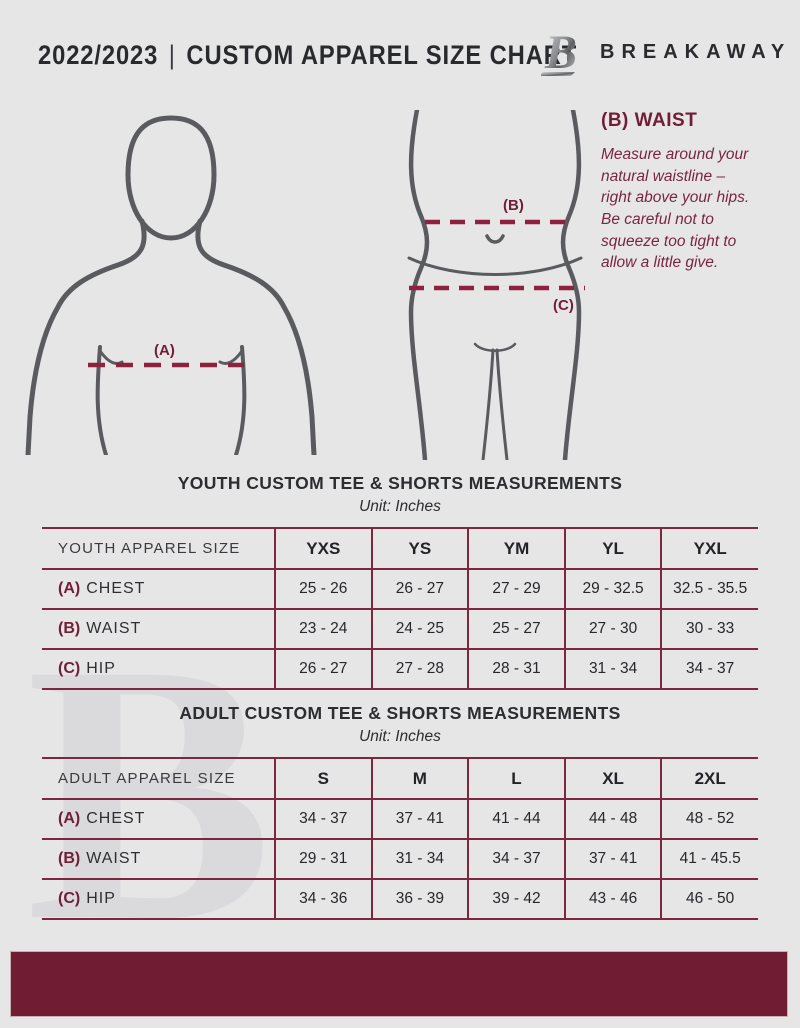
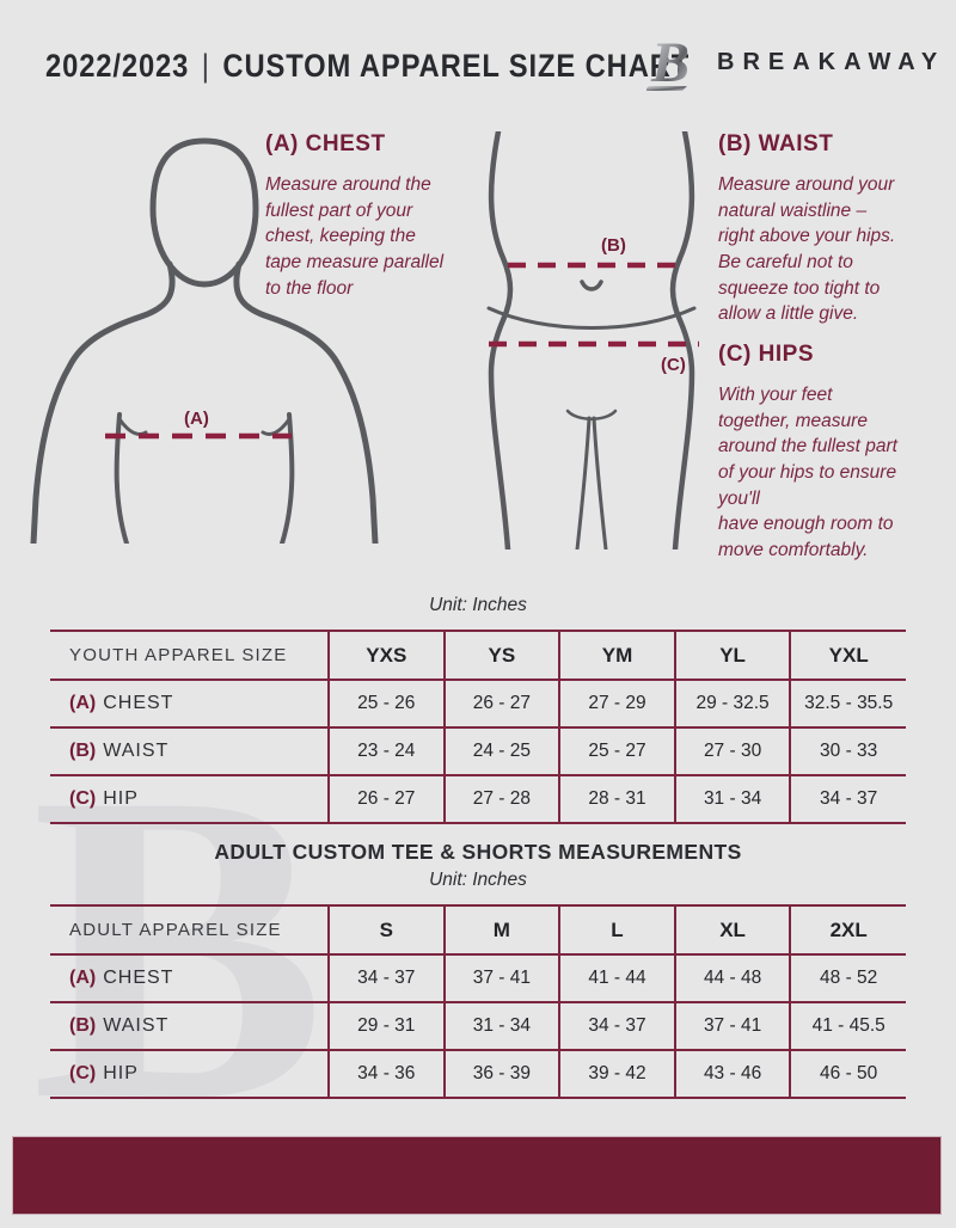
  2022/2023 | CUSTOM APPAREL SIZE CHART
  B
  BREAKAWAY
  (A)
  (B)
  (C)
+ (A) CHEST
+ Measure around the
+ fullest part of your
+ chest, keeping the
+ tape measure parallel
+ to the floor
  (B) WAIST
  Measure around your
  natural waistline –
  right above your hips.
  Be careful not to
  squeeze too tight to
  allow a little give.
+ (C) HIPS
+ With your feet
+ together, measure
+ around the fullest part
+ of your hips to ensure
+ you'll
+ have enough room to
+ move comfortably.
  B
- YOUTH CUSTOM TEE & SHORTS MEASUREMENTS
  Unit: Inches
  YOUTH APPAREL SIZE	YXS	YS	YM	YL	YXL
  (A) CHEST	25 - 26	26 - 27	27 - 29	29 - 32.5	32.5 - 35.5
  (B) WAIST	23 - 24	24 - 25	25 - 27	27 - 30	30 - 33
  (C) HIP	26 - 27	27 - 28	28 - 31	31 - 34	34 - 37
  ADULT CUSTOM TEE & SHORTS MEASUREMENTS
  Unit: Inches
  ADULT APPAREL SIZE	S	M	L	XL	2XL
  (A) CHEST	34 - 37	37 - 41	41 - 44	44 - 48	48 - 52
  (B) WAIST	29 - 31	31 - 34	34 - 37	37 - 41	41 - 45.5
  (C) HIP	34 - 36	36 - 39	39 - 42	43 - 46	46 - 50
